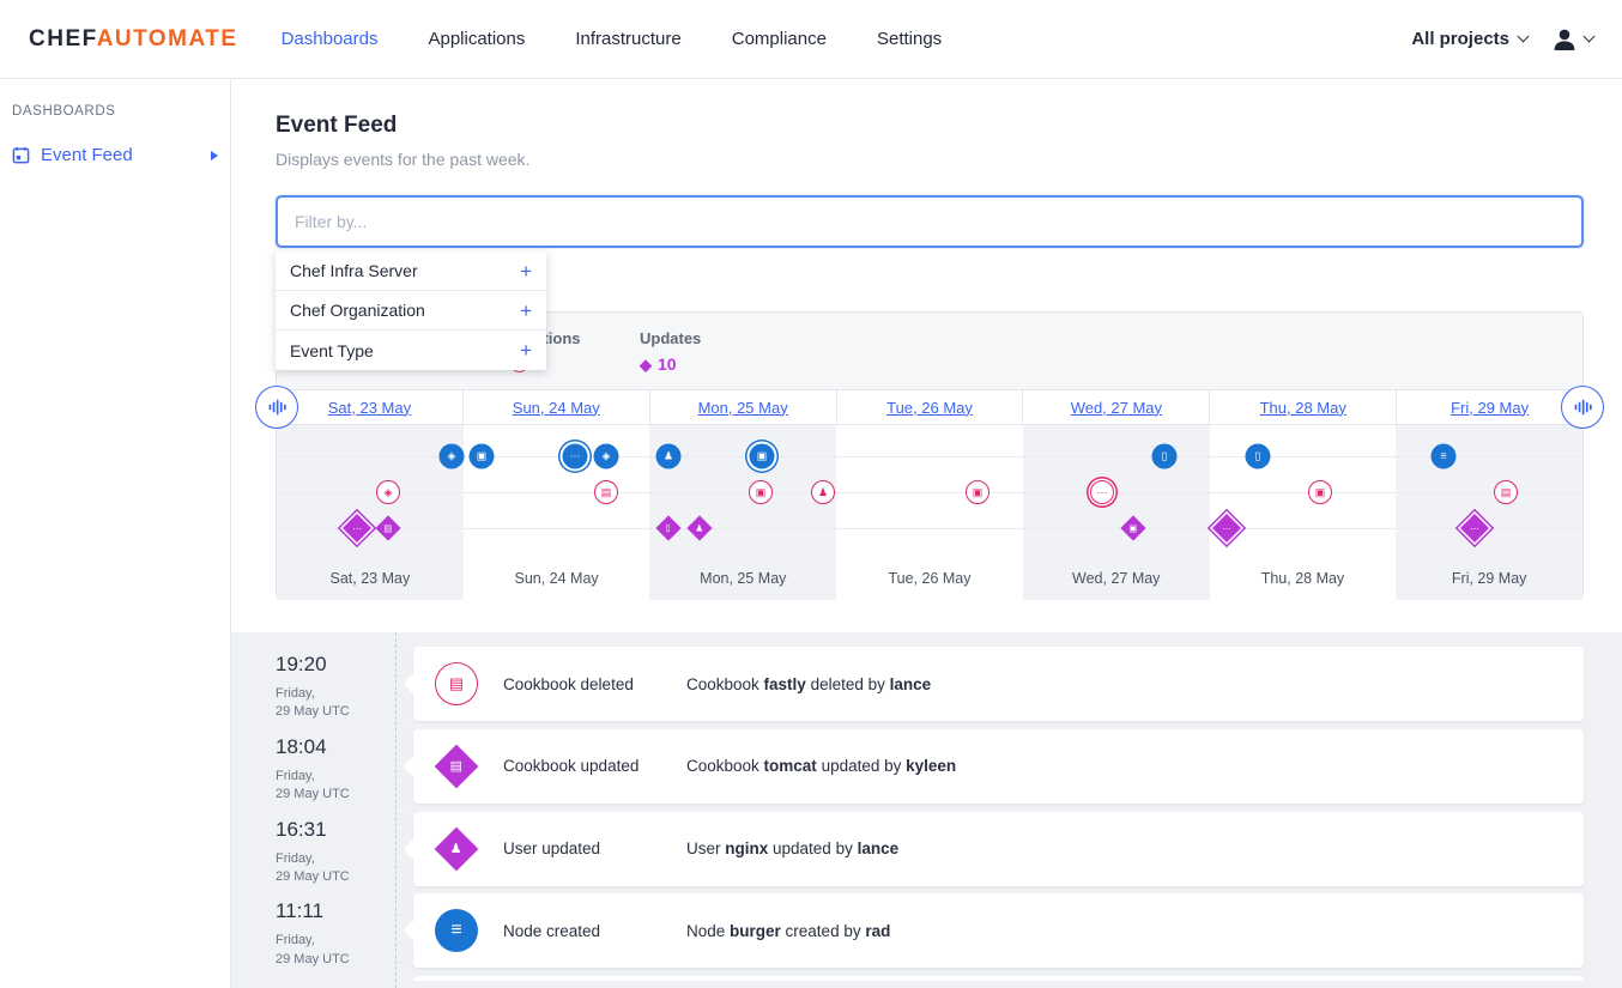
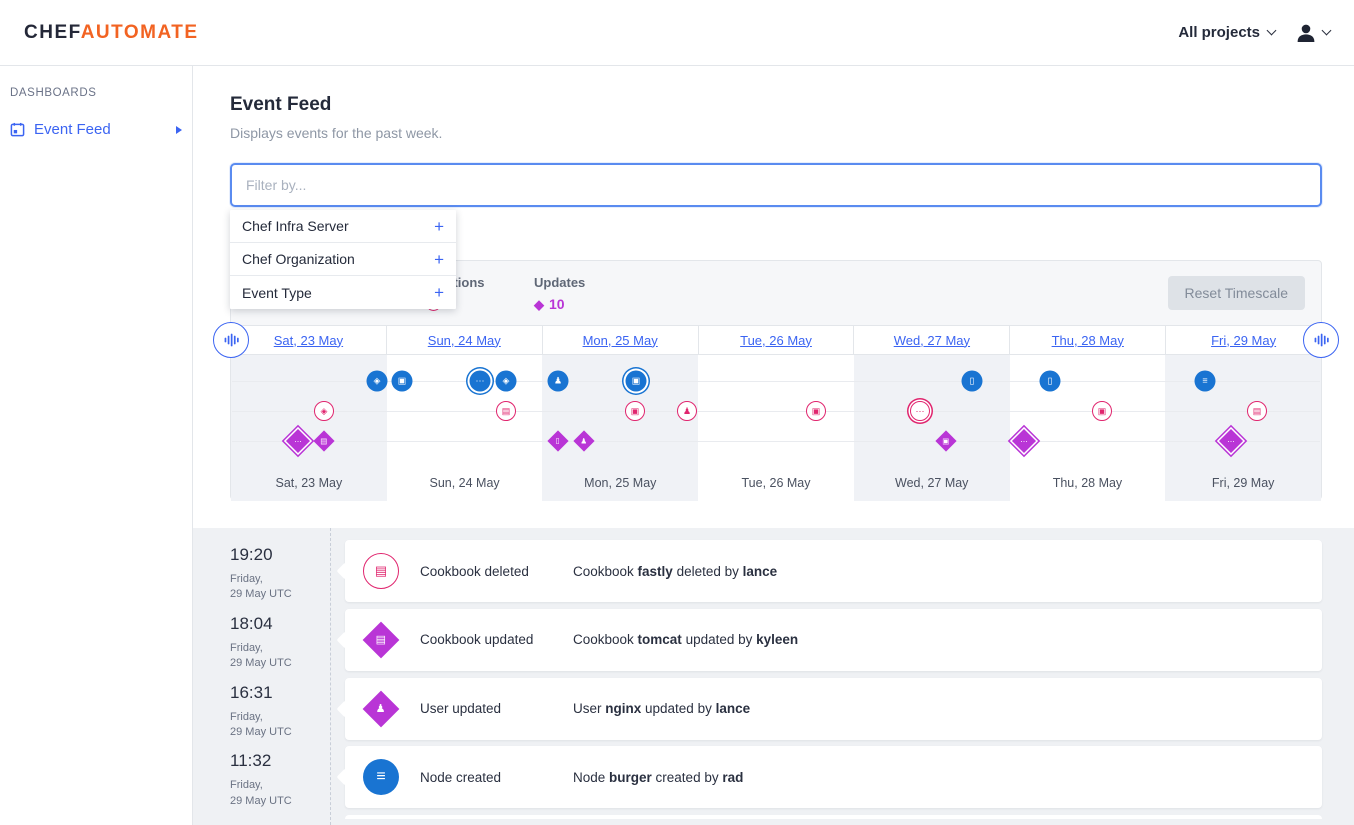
  CHEFAUTOMATE
- Dashboards
- Applications
- Infrastructure
- Compliance
- Settings
  All projects
  DASHBOARDS
  Event Feed
  Event Feed
  Displays events for the past week.
  Filter by...
  Chef Infra Server
  +
  Chef Organization
  +
  Event Type
  +
  Updates
  ◆
  10
+ Reset Timescale
  Sat, 23 May
  Sun, 24 May
  Mon, 25 May
  Tue, 26 May
  Wed, 27 May
  Thu, 28 May
  Fri, 29 May
  Sat, 23 May
  Sun, 24 May
  Mon, 25 May
  Tue, 26 May
  Wed, 27 May
  Thu, 28 May
  Fri, 29 May
  ◈
  ▣
  ⋯
  ◈
  ♟
  ▣
  ▯
  ▯
  ≡
  ◈
  ▤
  ▣
  ♟
  ▣
  ⋯
  ▣
  ▤
  19:20
  Friday,
  29 May UTC
  ▤
  Cookbook deleted
  Cookbook fastly deleted by lance
  18:04
  Friday,
  29 May UTC
  Cookbook updated
  Cookbook tomcat updated by kyleen
  16:31
  Friday,
  29 May UTC
  User updated
  User nginx updated by lance
- 11:11
+ 11:32
  Friday,
  29 May UTC
  ≡
  Node created
  Node burger created by rad
